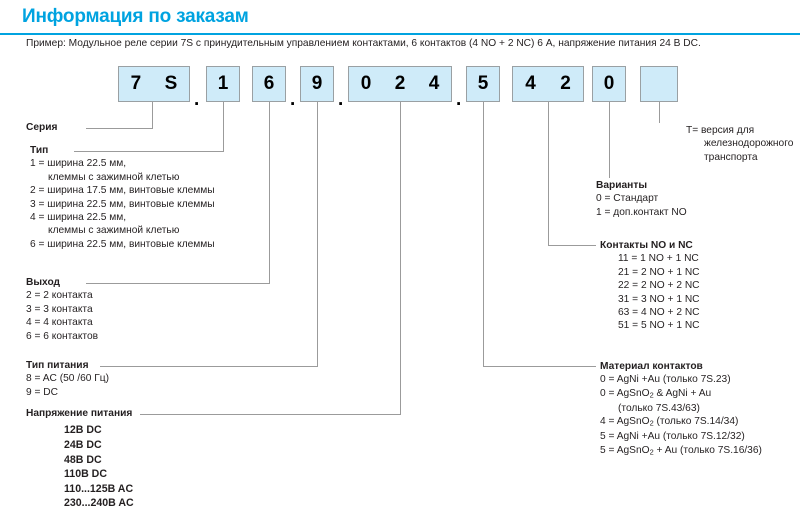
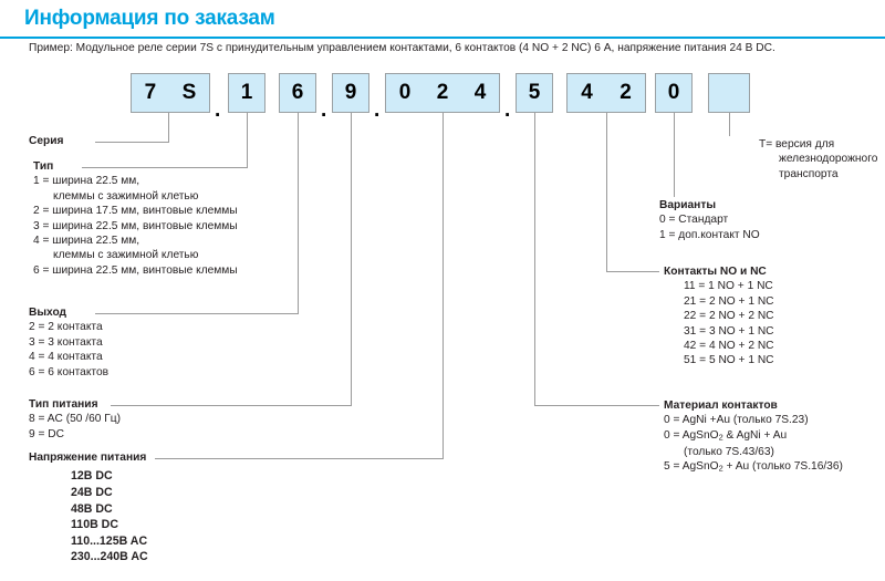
  Информация по заказам
  Пример: Модульное реле серии 7S с принудительным управлением контактами, 6 контактов (4 NO + 2 NC) 6 A, напряжение питания 24 B DC.
  7
  S
  .
  1
  6
  .
  9
  .
  0
  2
  4
  .
  5
  4
  2
  0
  Серия
  Тип
  1 = ширина 22.5 мм,
  клеммы с зажимной клетью
  2 = ширина 17.5 мм, винтовые клеммы
  3 = ширина 22.5 мм, винтовые клеммы
  4 = ширина 22.5 мм,
  клеммы с зажимной клетью
  6 = ширина 22.5 мм, винтовые клеммы
  Выход
  2 = 2 контакта
  3 = 3 контакта
  4 = 4 контакта
  6 = 6 контактов
  Тип питания
  8 = AC (50 /60 Гц)
  9 = DC
  Напряжение питания
  12B DC
  24B DC
  48B DC
  110B DC
  110...125B AC
  230...240B AC
  T= версия для
  железнодорожного
  транспорта
  Варианты
  0 = Стандарт
  1 = доп.контакт NO
  Контакты NO и NC
  11 = 1 NO + 1 NC
  21 = 2 NO + 1 NC
  22 = 2 NO + 2 NC
  31 = 3 NO + 1 NC
- 63 = 4 NO + 2 NC
+ 42 = 4 NO + 2 NC
  51 = 5 NO + 1 NC
  Материал контактов
  0 = AgNi +Au (только 7S.23)
  0 = AgSnO2 & AgNi + Au
  (только 7S.43/63)
- 4 = AgSnO2 (только 7S.14/34)
- 5 = AgNi +Au (только 7S.12/32)
  5 = AgSnO2 + Au (только 7S.16/36)
